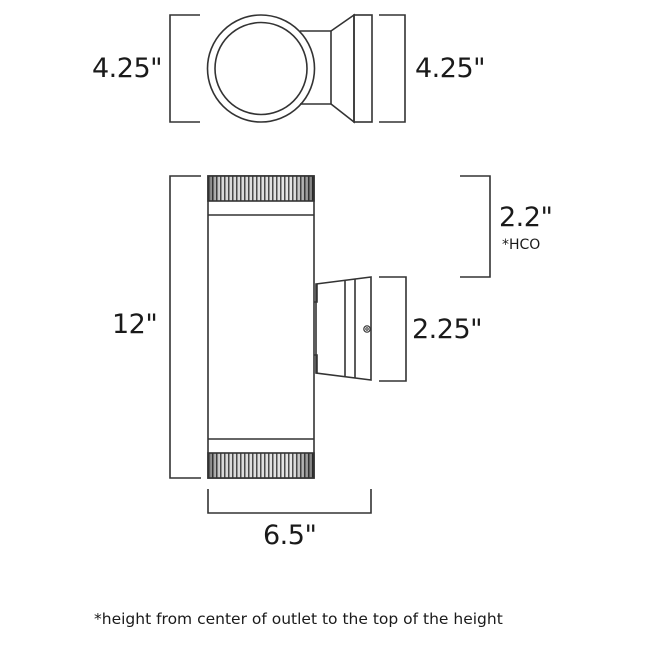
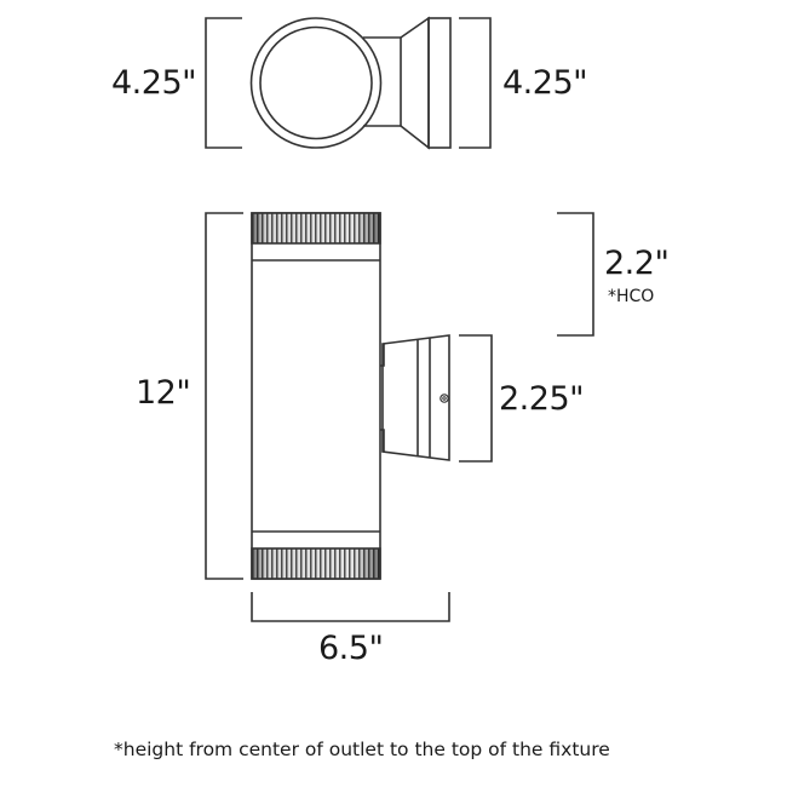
  4.25"
  4.25"
  12"
  2.2"
  *HCO
  2.25"
  6.5"
- *height from center of outlet to the top of the height
+ *height from center of outlet to the top of the fixture
